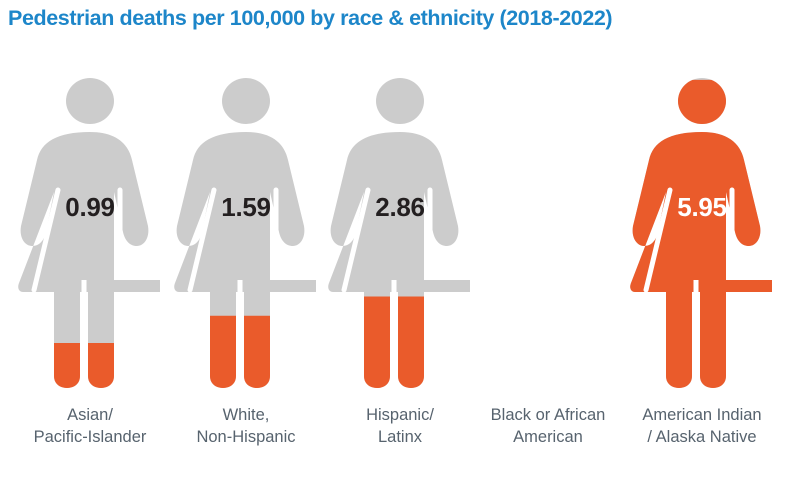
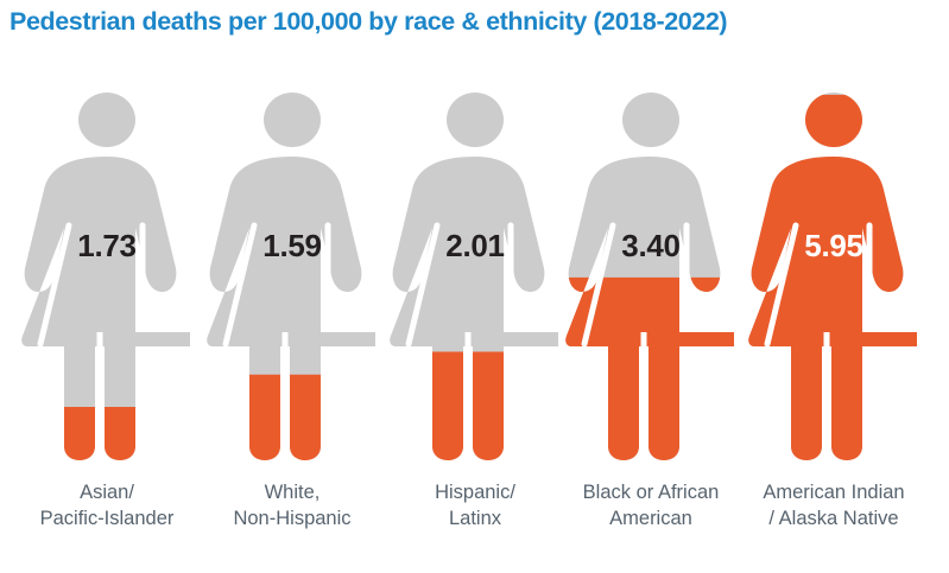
  Pedestrian deaths per 100,000 by race & ethnicity (2018-2022)
- 0.99
+ 1.73
  1.59
- 2.86
+ 2.01
+ 3.40
  5.95
  Asian/
  Pacific-Islander
  White,
  Non-Hispanic
  Hispanic/
  Latinx
  Black or African
  American
  American Indian
  / Alaska Native
